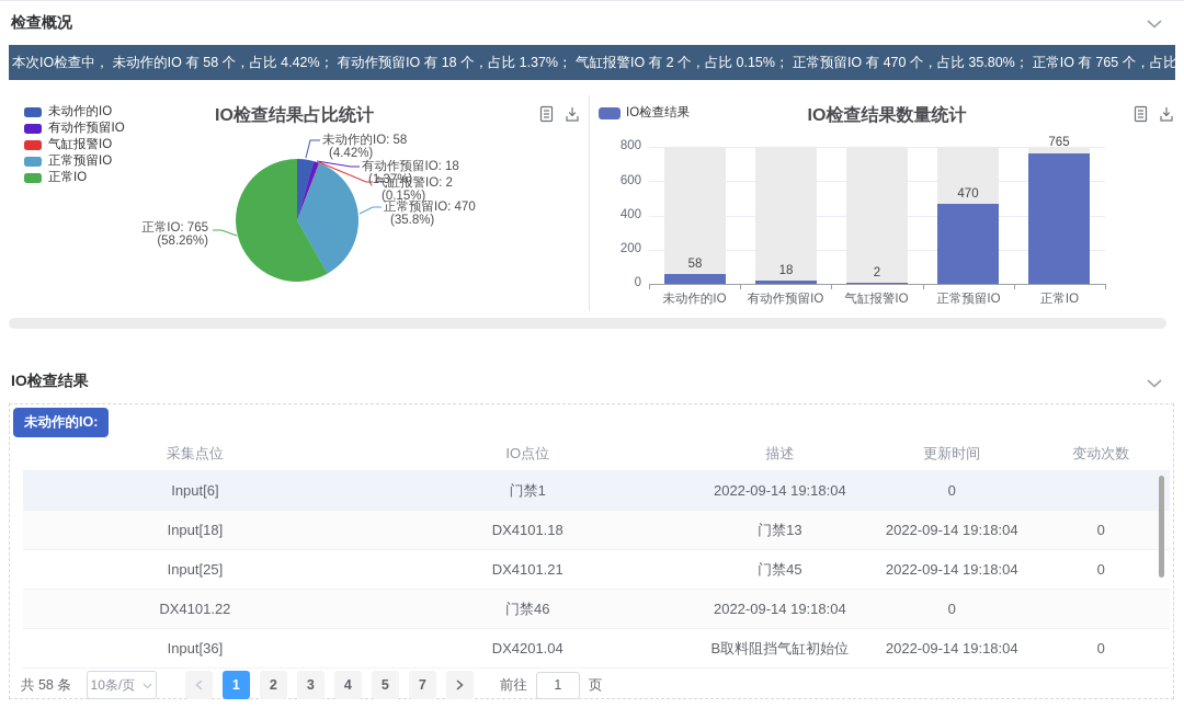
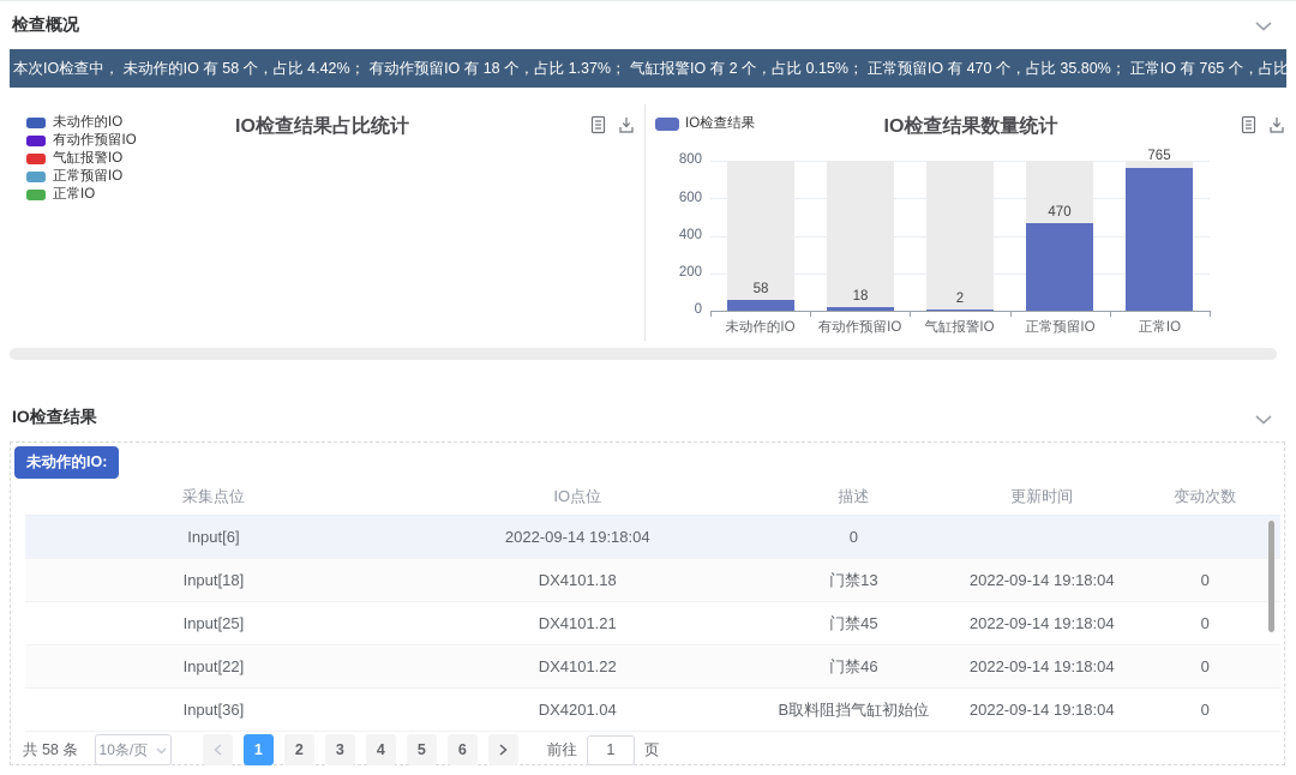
  检查概况
  本次IO检查中， 未动作的IO 有 58 个，占比 4.42%； 有动作预留IO 有 18 个，占比 1.37%； 气缸报警IO 有 2 个，占比 0.15%； 正常预留IO 有 470 个，占比 35.80%； 正常IO 有 765 个，占比
  IO检查结果占比统计
  未动作的IO
  有动作预留IO
  气缸报警IO
  正常预留IO
  正常IO
- 未动作的IO: 58
- (4.42%)
- 有动作预留IO: 18
- (1.37%)
- 气缸报警IO: 2
- (0.15%)
- 正常预留IO: 470
- (35.8%)
- 正常IO: 765
- (58.26%)
  IO检查结果数量统计
  IO检查结果
  800
  600
  400
  200
  0
  58
  18
  2
  470
  765
  未动作的IO
  有动作预留IO
  气缸报警IO
  正常预留IO
  正常IO
  IO检查结果
  未动作的IO:
  采集点位
  IO点位
  描述
  更新时间
  变动次数
  Input[6]
- 门禁1
  2022-09-14 19:18:04
  0
  Input[18]
  DX4101.18
  门禁13
  2022-09-14 19:18:04
  0
  Input[25]
  DX4101.21
  门禁45
  2022-09-14 19:18:04
  0
+ Input[22]
  DX4101.22
  门禁46
  2022-09-14 19:18:04
  0
  Input[36]
  DX4201.04
  B取料阻挡气缸初始位
  2022-09-14 19:18:04
  0
  共 58 条
  10条/页
  1
  2
  3
  4
  5
- 7
+ 6
  前往
  1
  页
